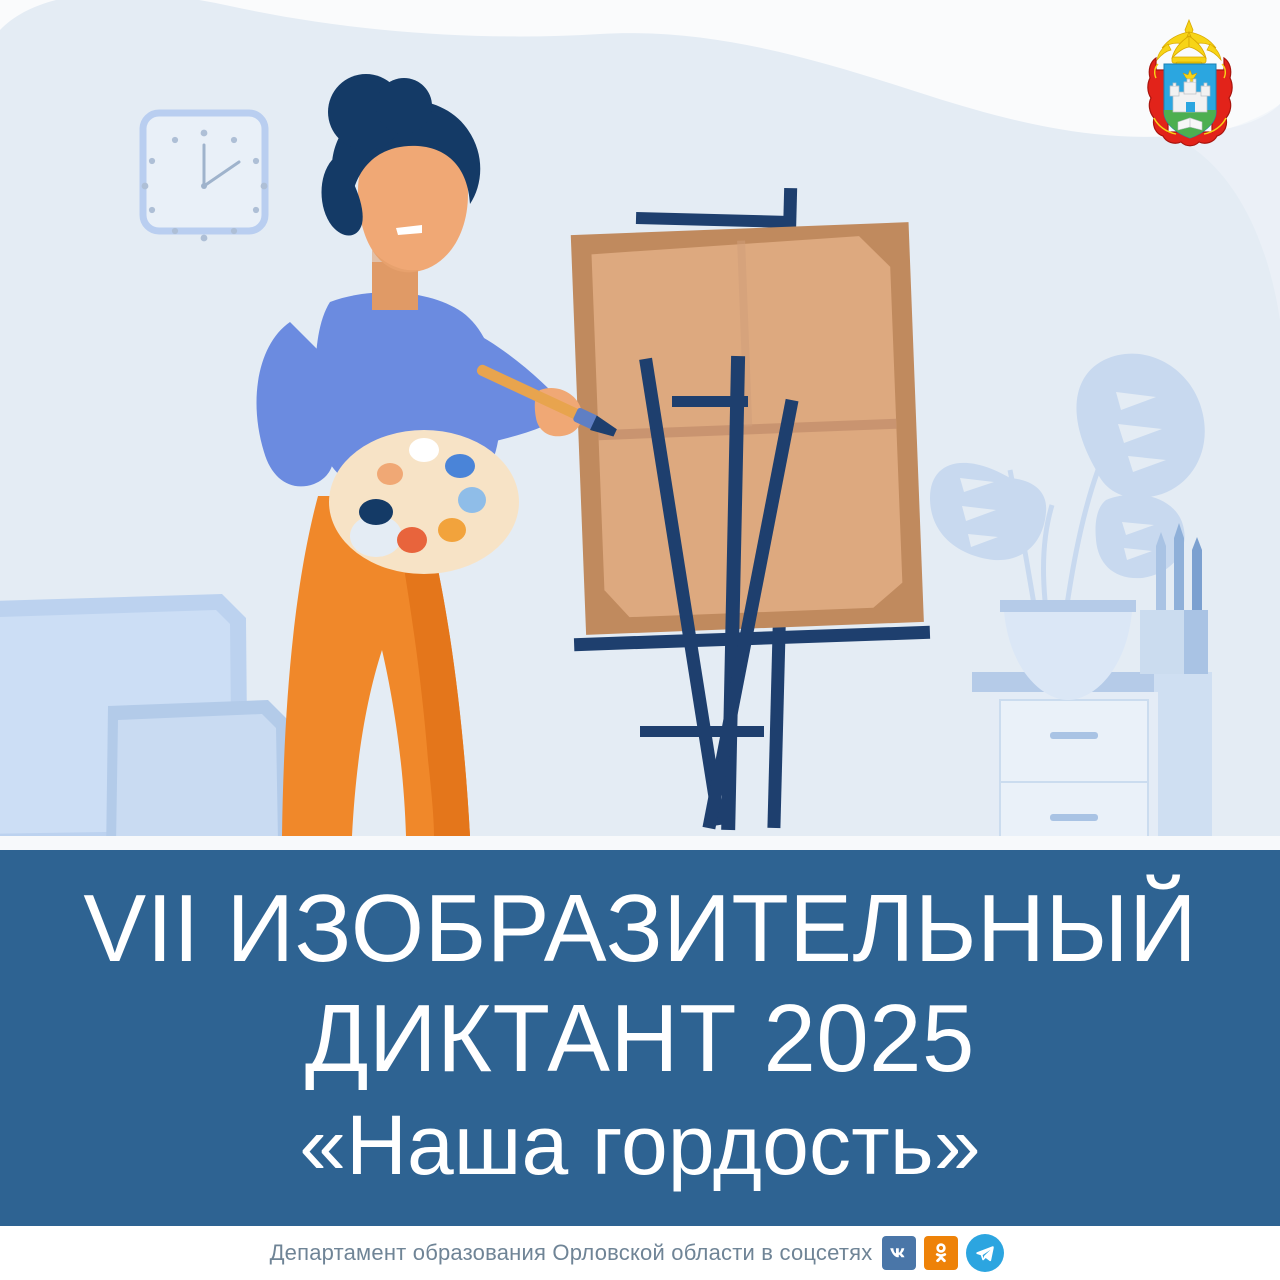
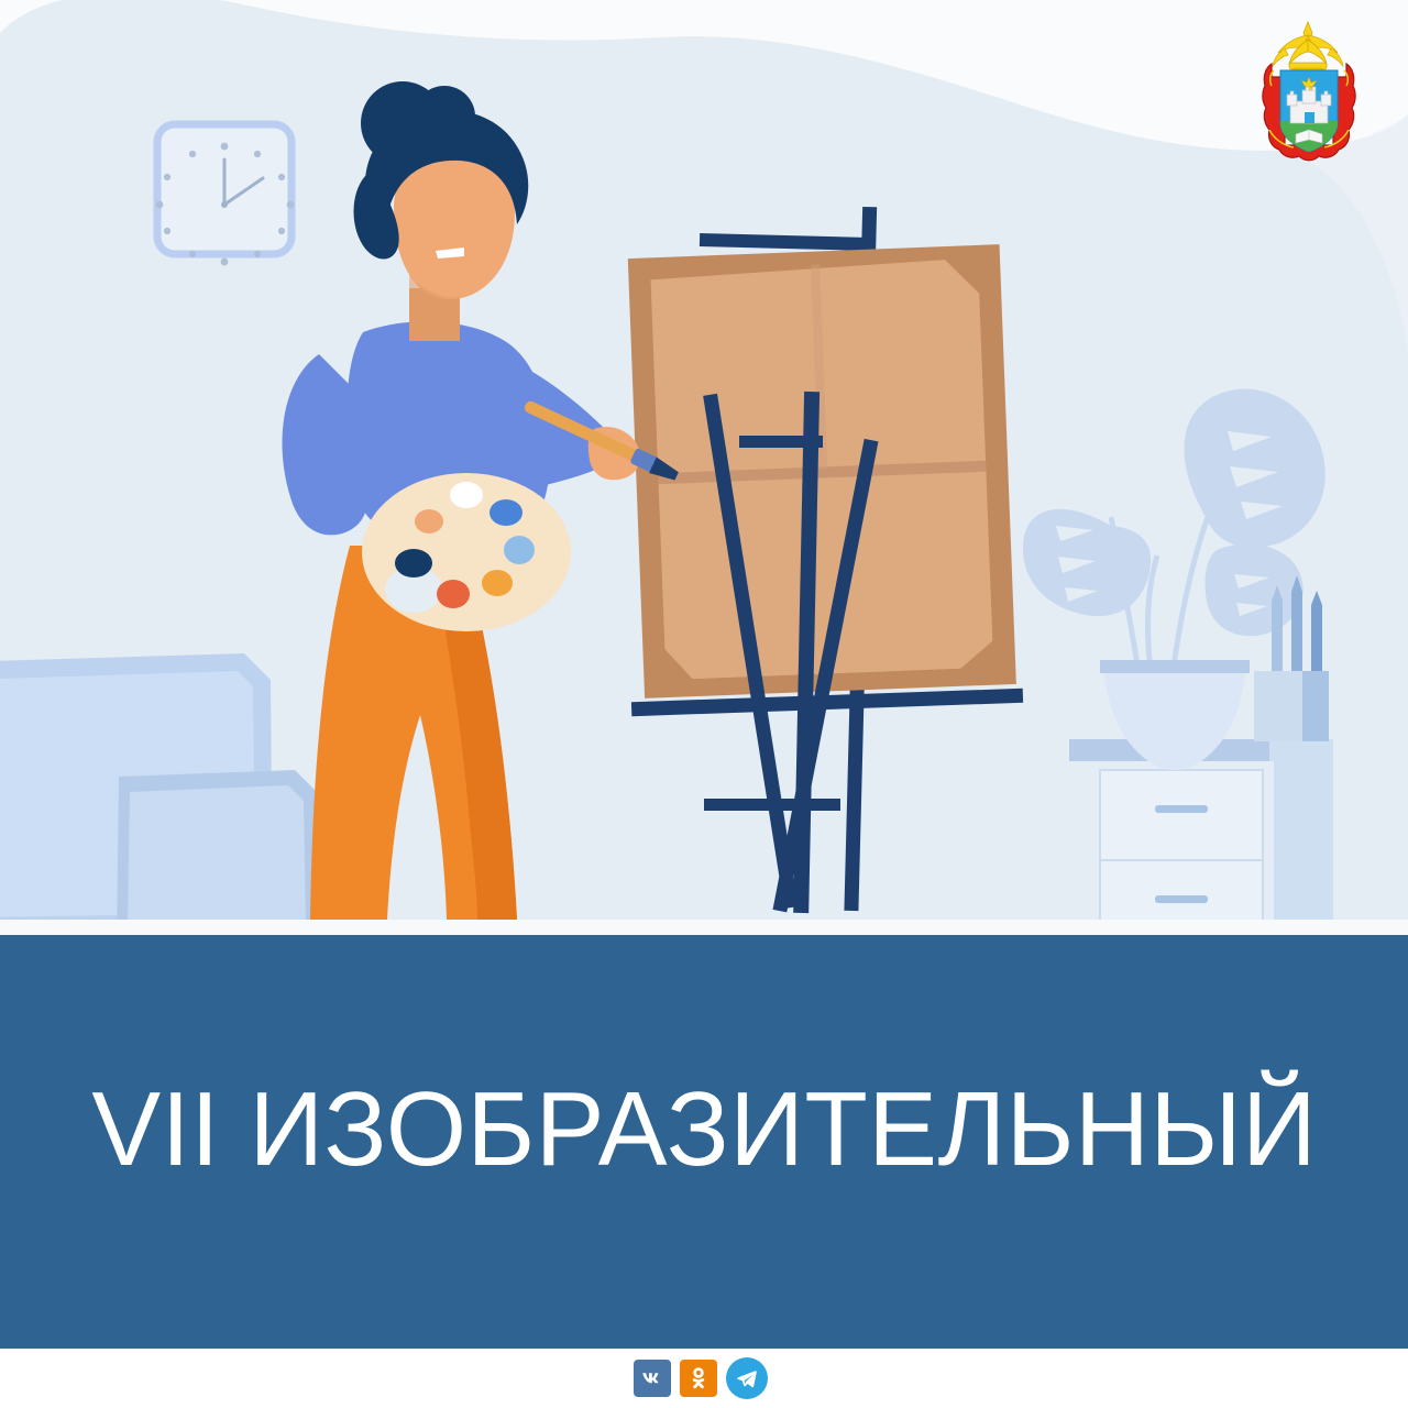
  VII ИЗОБРАЗИТЕЛЬНЫЙ
- ДИКТАНТ 2025
- «Наша гордость»
- Департамент образования Орловской области в соцсетях
